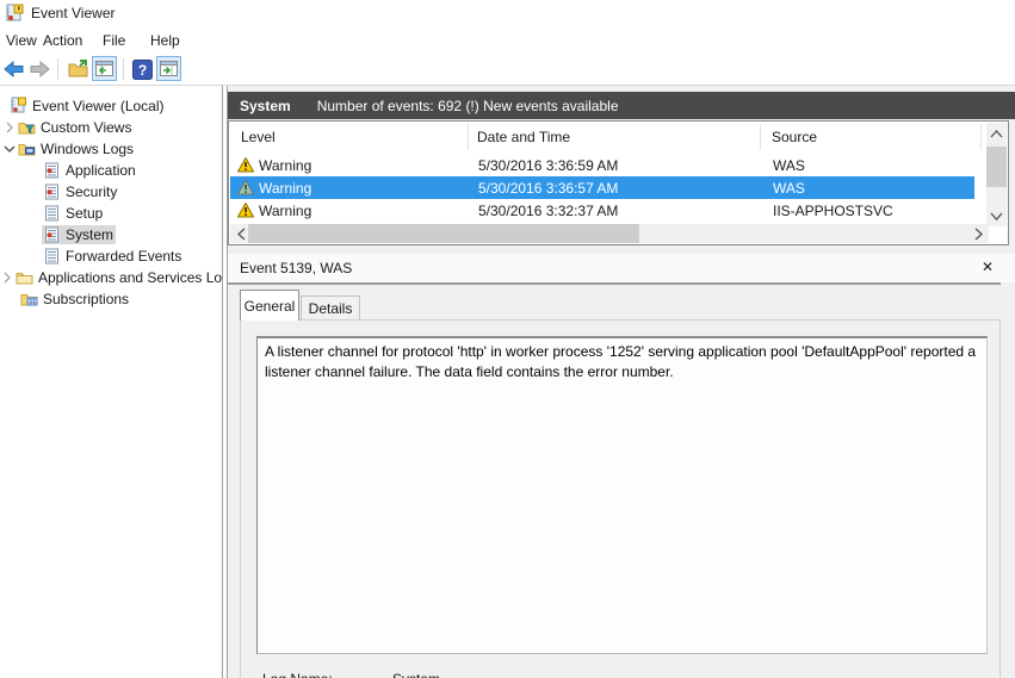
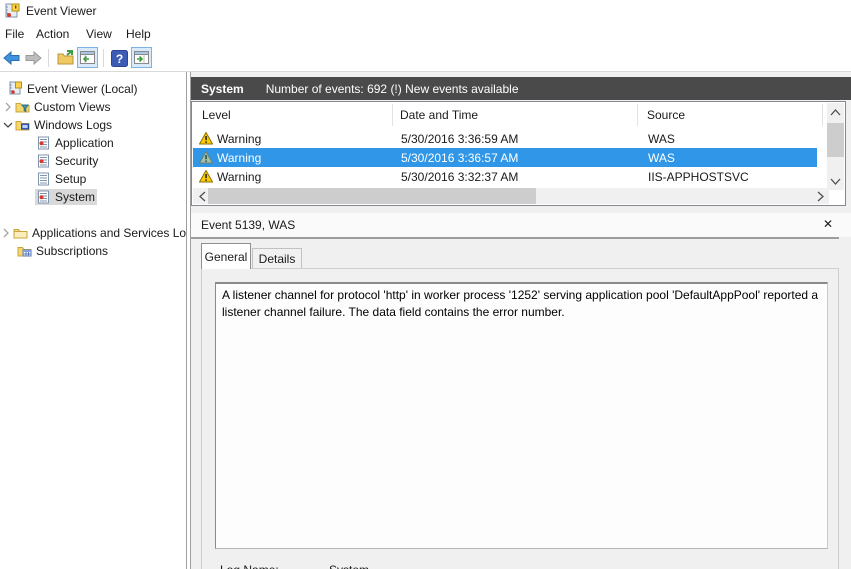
  Event Viewer
- View
+ File
  Action
- File
+ View
  Help
  ?
  Event Viewer (Local)
  Custom Views
  Windows Logs
  Application
  Security
  Setup
  System
- Forwarded Events
  Applications and Services Lo
  Subscriptions
  System
  Number of events: 692 (!) New events available
  Level
  Date and Time
  Source
  Warning
  5/30/2016 3:36:59 AM
  WAS
  Warning
  5/30/2016 3:36:57 AM
  WAS
  Warning
  5/30/2016 3:32:37 AM
  IIS-APPHOSTSVC
  Event 5139, WAS
  ✕
  General
  Details
  A listener channel for protocol 'http' in worker process '1252' serving application pool 'DefaultAppPool' reported a listener channel failure. The data field contains the error number.
